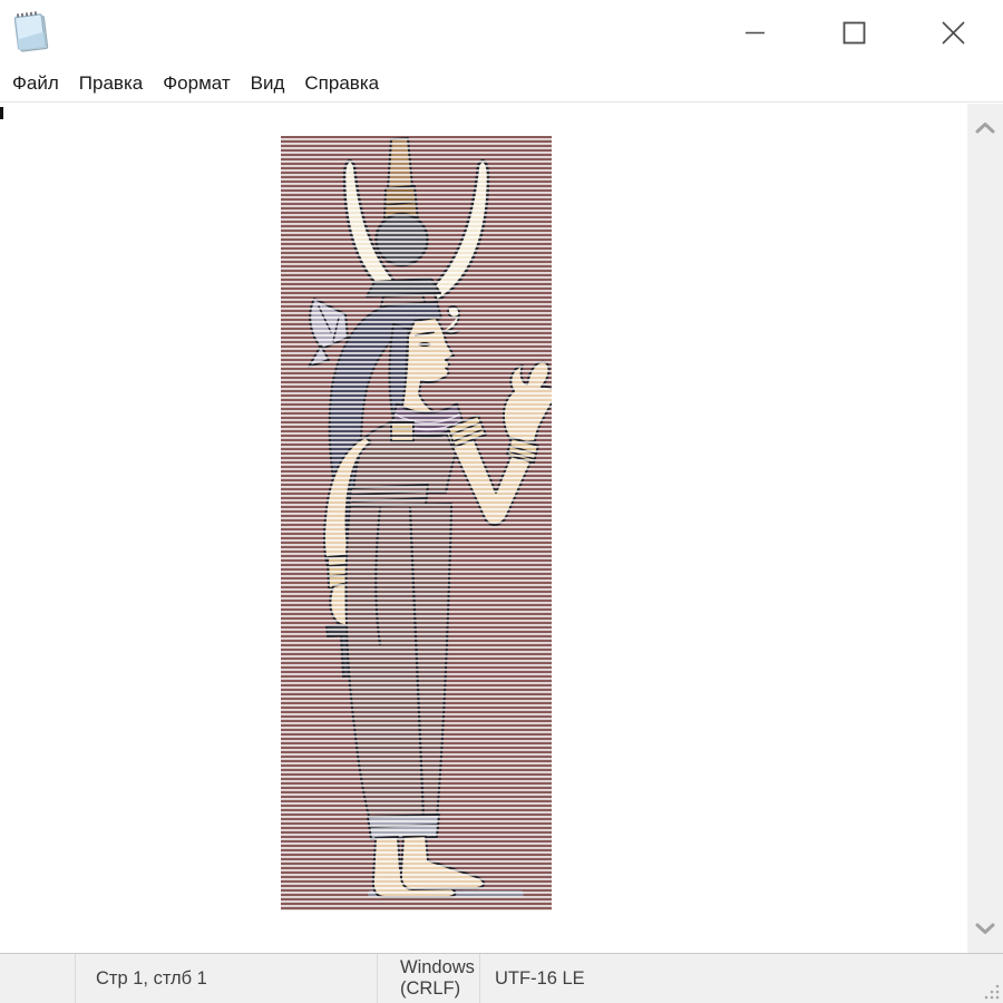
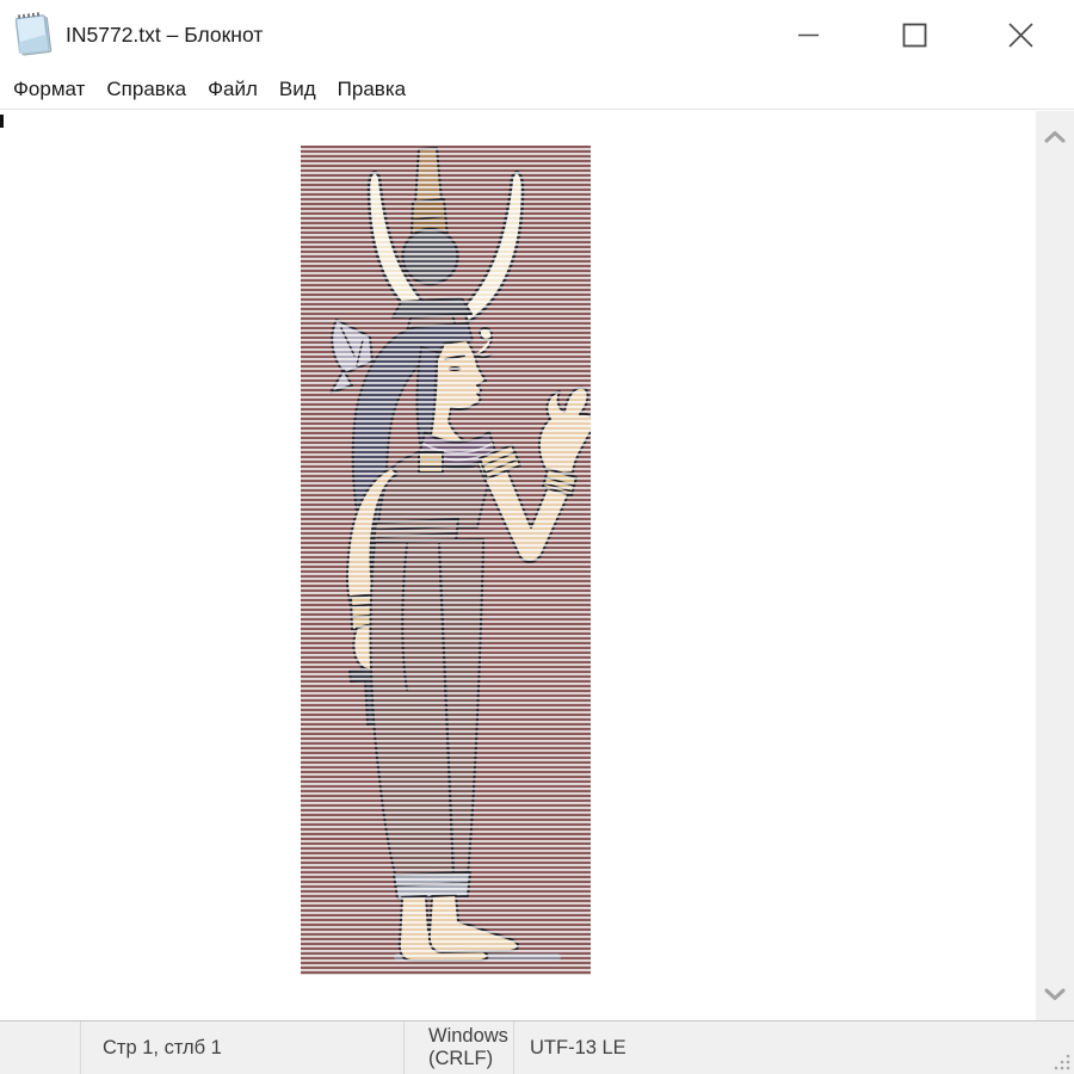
+ IN5772.txt – Блокнот
- Файл
+ Формат
- Правка
+ Справка
- Формат
+ Файл
  Вид
- Справка
+ Правка
  Стр 1, стлб 1
  Windows (CRLF)
- UTF-16 LE
+ UTF-13 LE
